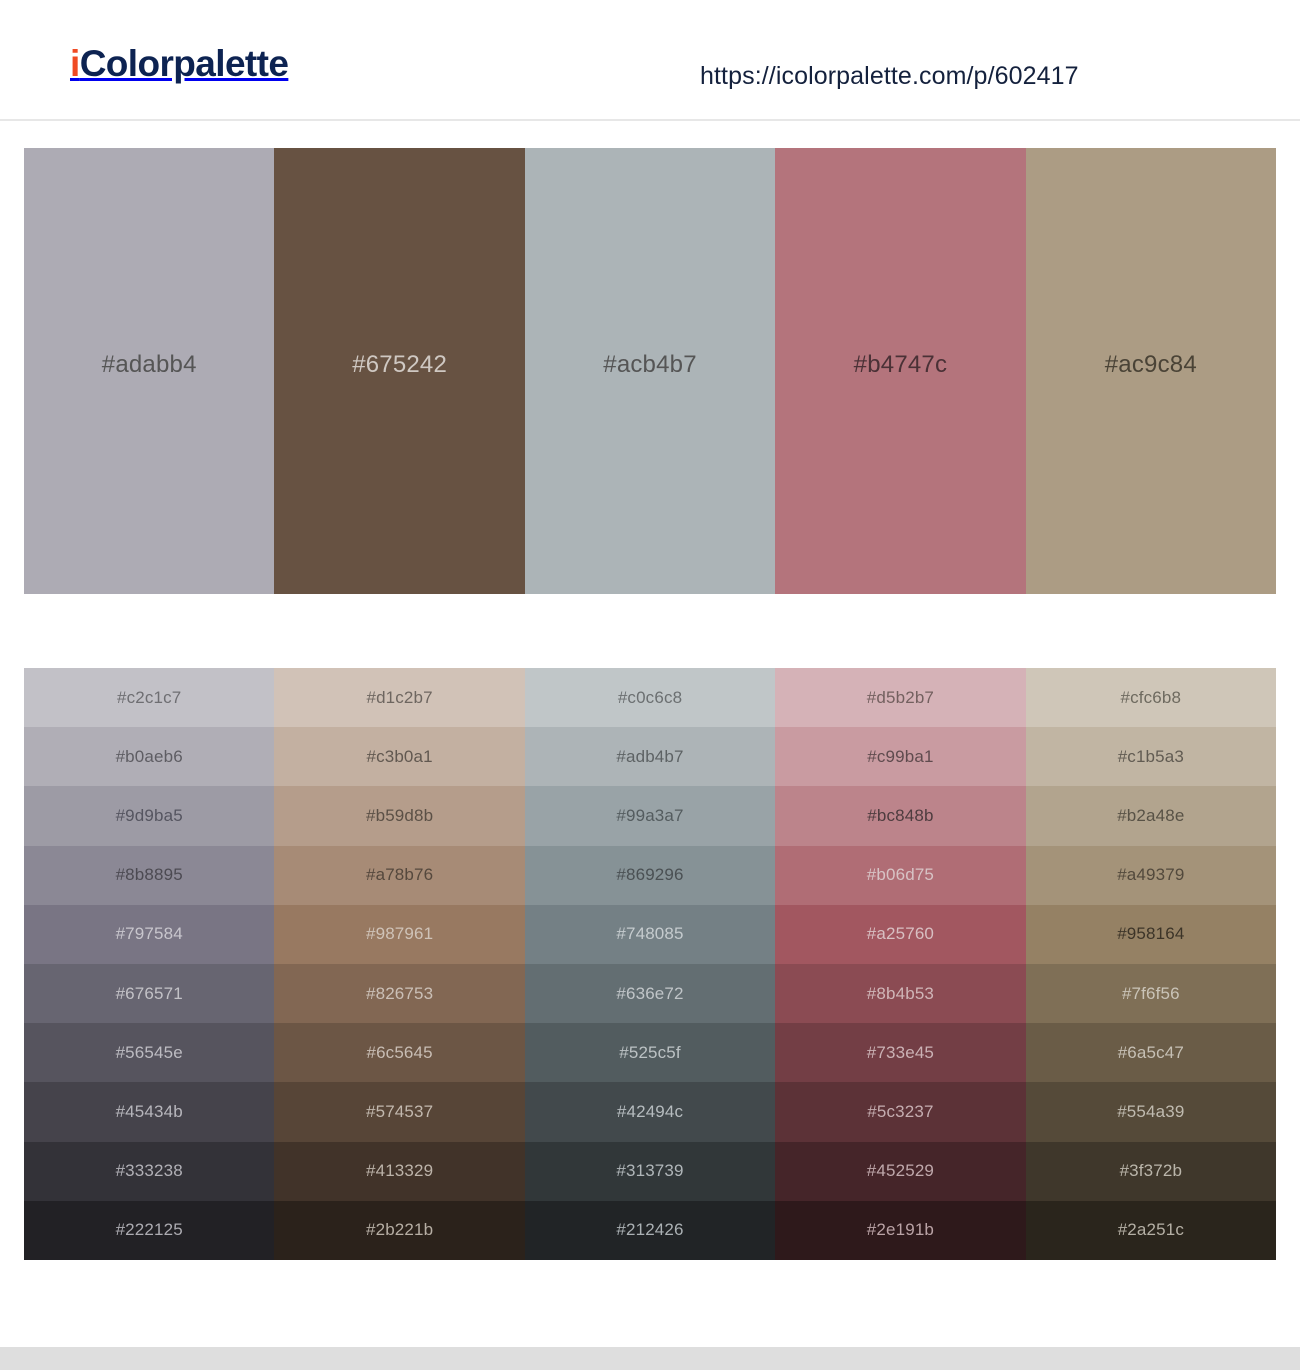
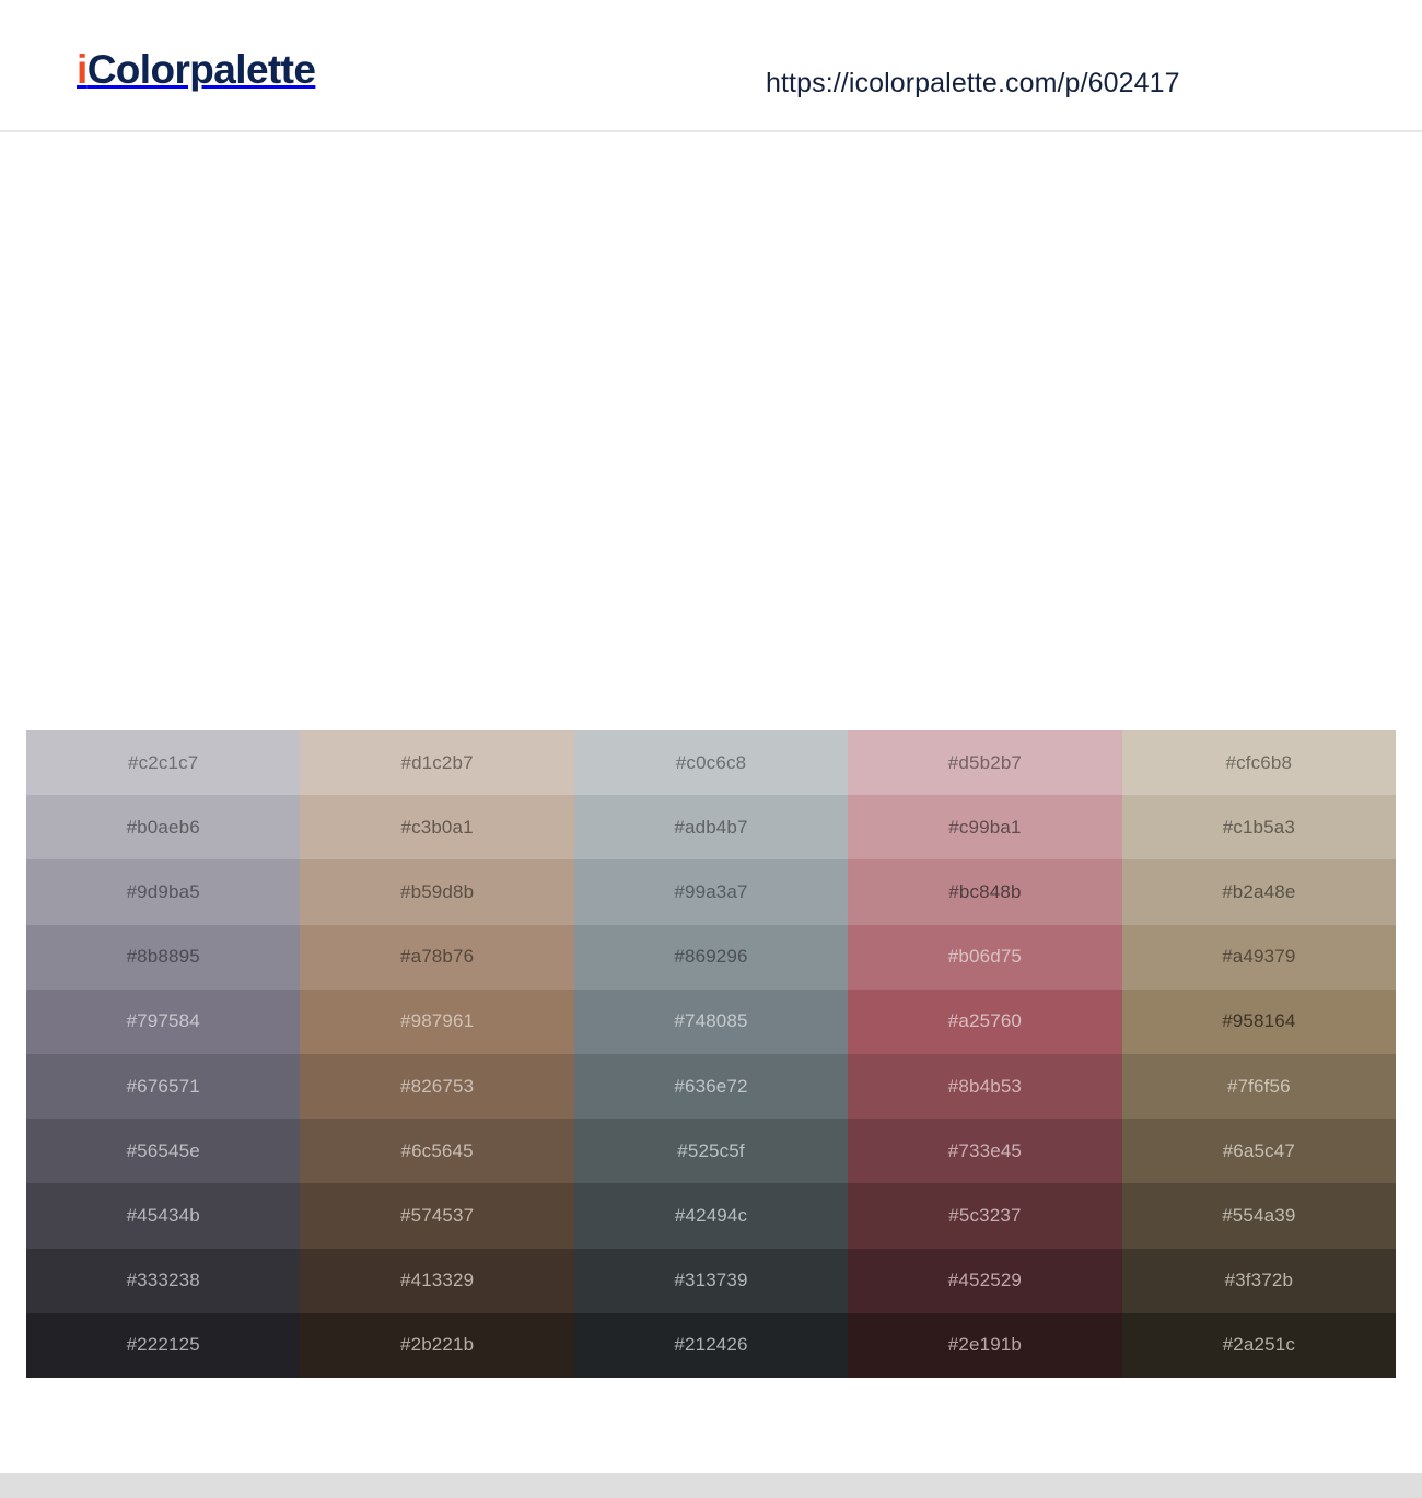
  iColorpalette
  https://icolorpalette.com/p/602417
- #adabb4
- #675242
- #acb4b7
- #b4747c
- #ac9c84
  #c2c1c7
  #d1c2b7
  #c0c6c8
  #d5b2b7
  #cfc6b8
  #b0aeb6
  #c3b0a1
  #adb4b7
  #c99ba1
  #c1b5a3
  #9d9ba5
  #b59d8b
  #99a3a7
  #bc848b
  #b2a48e
  #8b8895
  #a78b76
  #869296
  #b06d75
  #a49379
  #797584
  #987961
  #748085
  #a25760
  #958164
  #676571
  #826753
  #636e72
  #8b4b53
  #7f6f56
  #56545e
  #6c5645
  #525c5f
  #733e45
  #6a5c47
  #45434b
  #574537
  #42494c
  #5c3237
  #554a39
  #333238
  #413329
  #313739
  #452529
  #3f372b
  #222125
  #2b221b
  #212426
  #2e191b
  #2a251c
